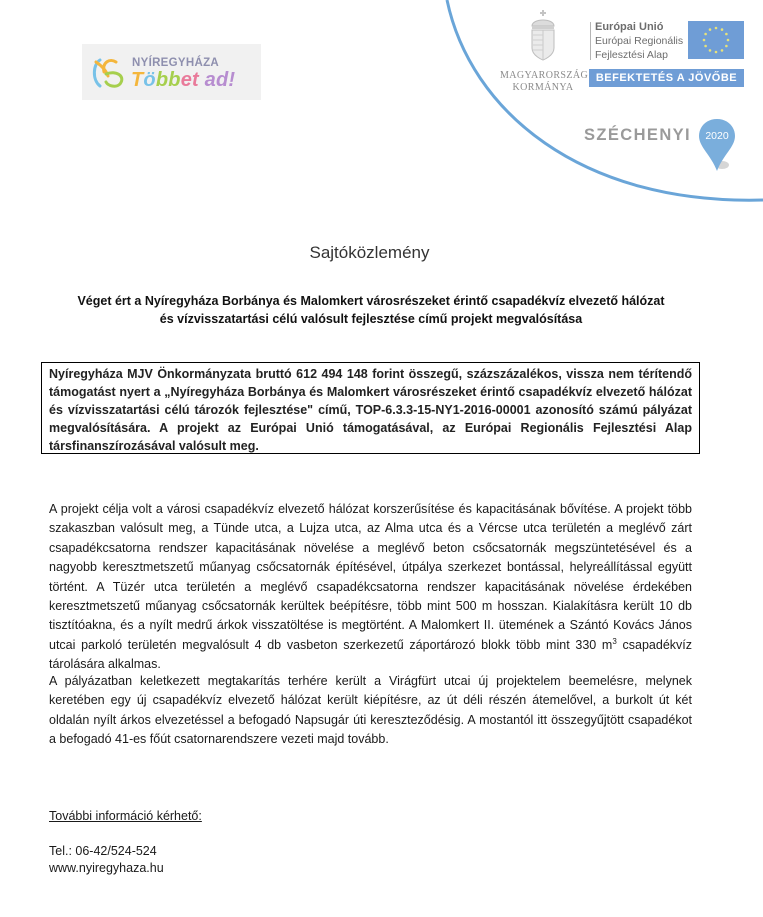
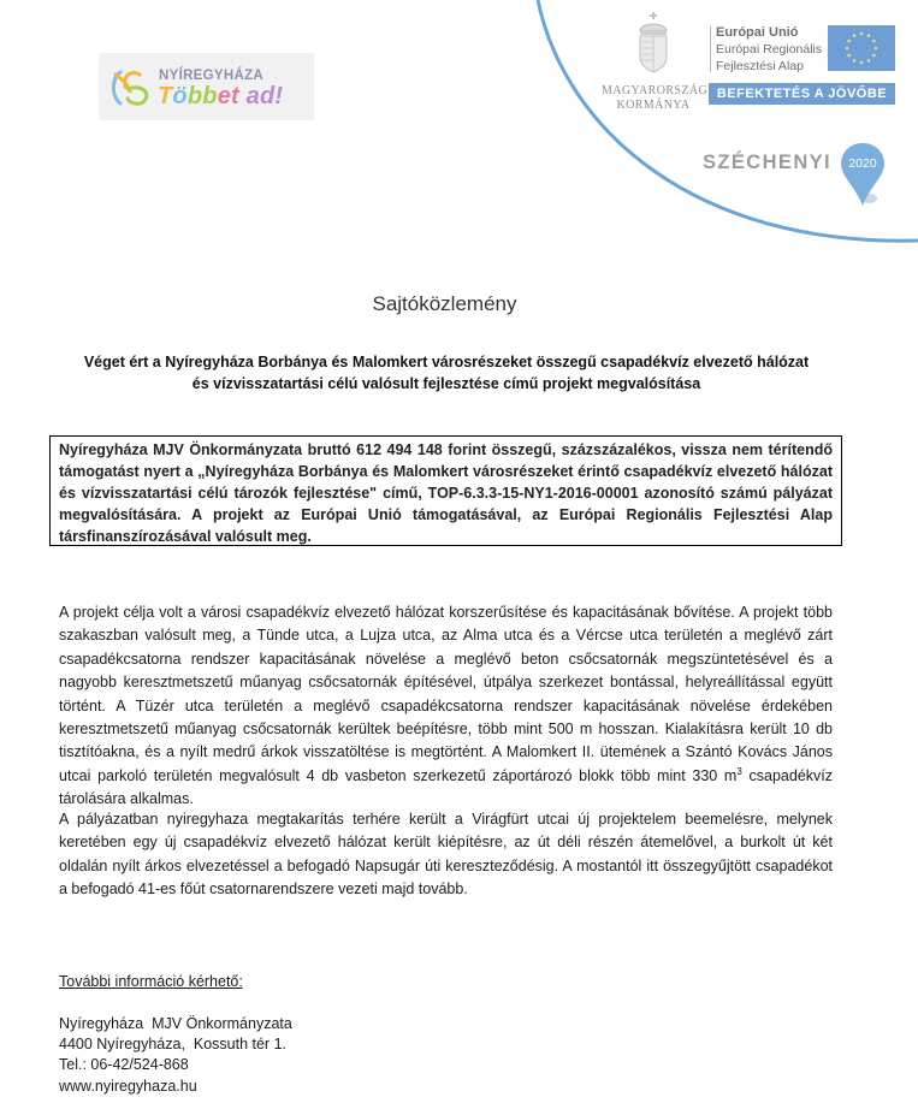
  NYÍREGYHÁZA
  Többet ad!
  MAGYARORSZÁG
  KORMÁNYA
  Európai Unió
  Európai Regionális
  Fejlesztési Alap
  BEFEKTETÉS A JÖVŐBE
  SZÉCHENYI
  2020
  Sajtóközlemény
- Véget ért a Nyíregyháza Borbánya és Malomkert városrészeket érintő csapadékvíz elvezető hálózat
+ Véget ért a Nyíregyháza Borbánya és Malomkert városrészeket összegű csapadékvíz elvezető hálózat
  és vízvisszatartási célú valósult fejlesztése című projekt megvalósítása
  Nyíregyháza MJV Önkormányzata bruttó 612 494 148 forint összegű, százszázalékos, vissza nem térítendő támogatást nyert a „Nyíregyháza Borbánya és Malomkert városrészeket érintő csapadékvíz elvezető hálózat és vízvisszatartási célú tározók fejlesztése" című, TOP-6.3.3-15-NY1-2016-00001 azonosító számú pályázat megvalósítására. A projekt az Európai Unió támogatásával, az Európai Regionális Fejlesztési Alap társfinanszírozásával valósult meg.
  A projekt célja volt a városi csapadékvíz elvezető hálózat korszerűsítése és kapacitásának bővítése. A projekt több szakaszban valósult meg, a Tünde utca, a Lujza utca, az Alma utca és a Vércse utca területén a meglévő zárt csapadékcsatorna rendszer kapacitásának növelése a meglévő beton csőcsatornák megszüntetésével és a nagyobb keresztmetszetű műanyag csőcsatornák építésével, útpálya szerkezet bontással, helyreállítással együtt történt. A Tüzér utca területén a meglévő csapadékcsatorna rendszer kapacitásának növelése érdekében keresztmetszetű műanyag csőcsatornák kerültek beépítésre, több mint 500 m hosszan. Kialakításra került 10 db tisztítóakna, és a nyílt medrű árkok visszatöltése is megtörtént. A Malomkert II. ütemének a Szántó Kovács János utcai parkoló területén megvalósult 4 db vasbeton szerkezetű záportározó blokk több mint 330 m3 csapadékvíz tárolására alkalmas.
- A pályázatban keletkezett megtakarítás terhére került a Virágfürt utcai új projektelem beemelésre, melynek keretében egy új csapadékvíz elvezető hálózat került kiépítésre, az út déli részén átemelővel, a burkolt út két oldalán nyílt árkos elvezetéssel a befogadó Napsugár úti kereszteződésig. A mostantól itt összegyűjtött csapadékot a befogadó 41-es főút csatornarendszere vezeti majd tovább.
+ A pályázatban nyiregyhaza megtakarítás terhére került a Virágfürt utcai új projektelem beemelésre, melynek keretében egy új csapadékvíz elvezető hálózat került kiépítésre, az út déli részén átemelővel, a burkolt út két oldalán nyílt árkos elvezetéssel a befogadó Napsugár úti kereszteződésig. A mostantól itt összegyűjtött csapadékot a befogadó 41-es főút csatornarendszere vezeti majd tovább.
  További információ kérhető:
+ Nyíregyháza MJV Önkormányzata
+ 4400 Nyíregyháza, Kossuth tér 1.
- Tel.: 06-42/524-524
+ Tel.: 06-42/524-868
  www.nyiregyhaza.hu
